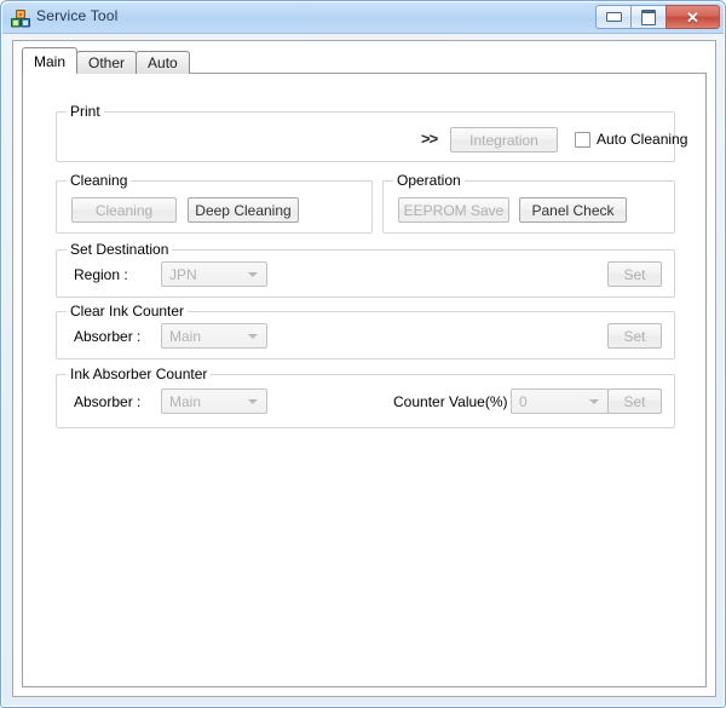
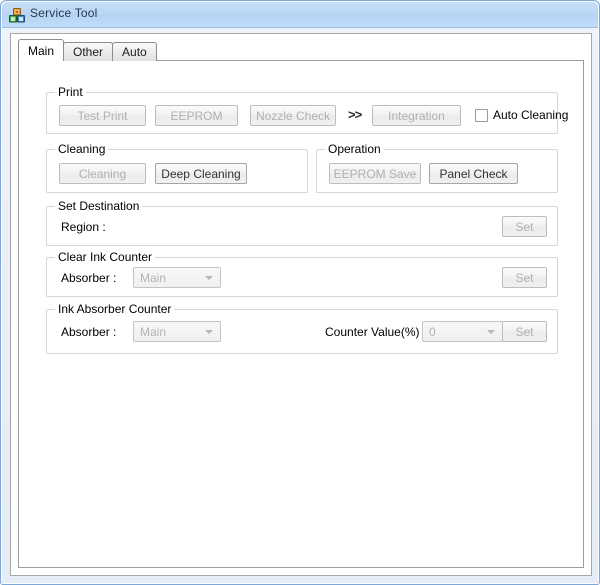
  Service Tool
- ✕
  Main
  Other
  Auto
  Print
+ Test Print
+ EEPROM
+ Nozzle Check
  >>
  Integration
  Auto Cleaning
  Cleaning
  Cleaning
  Deep Cleaning
  Operation
  EEPROM Save
  Panel Check
  Set Destination
  Region :
- JPN
  Set
  Clear Ink Counter
  Absorber :
  Main
  Set
  Ink Absorber Counter
  Absorber :
  Main
  Counter Value(%)
  0
  Set
